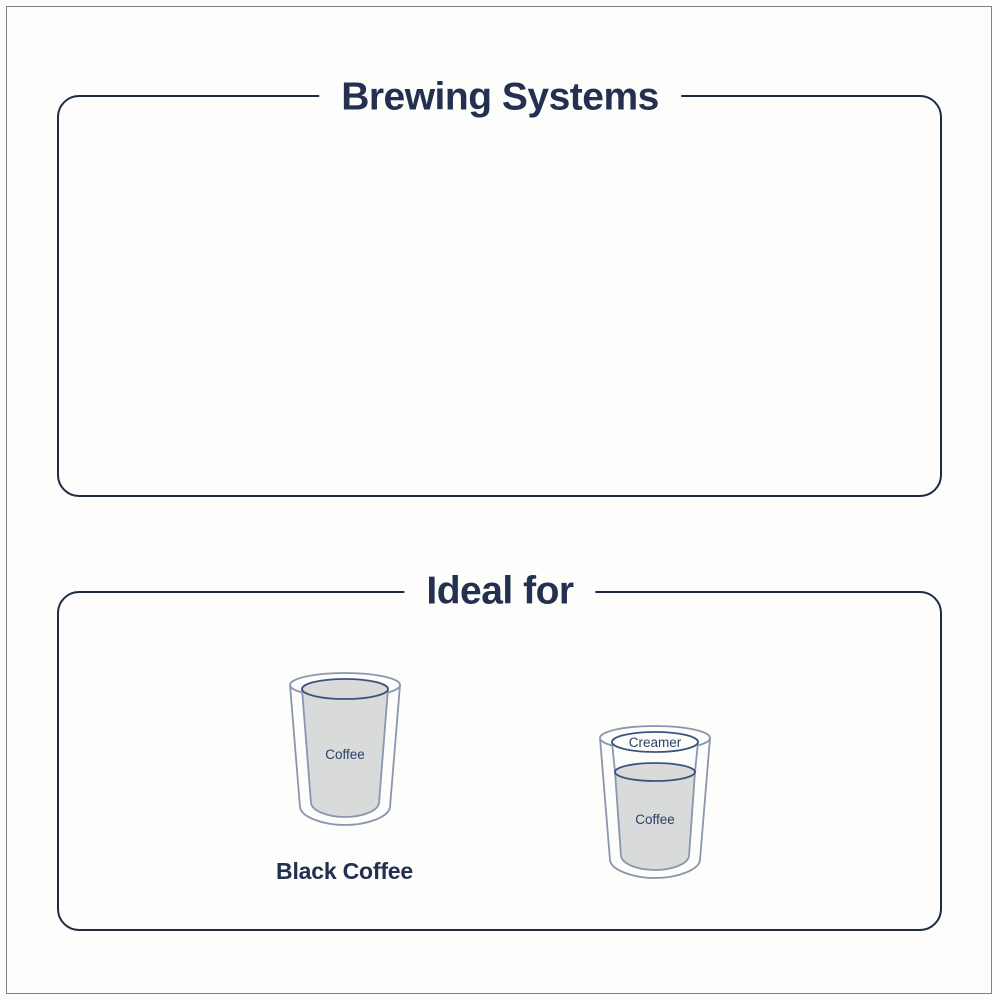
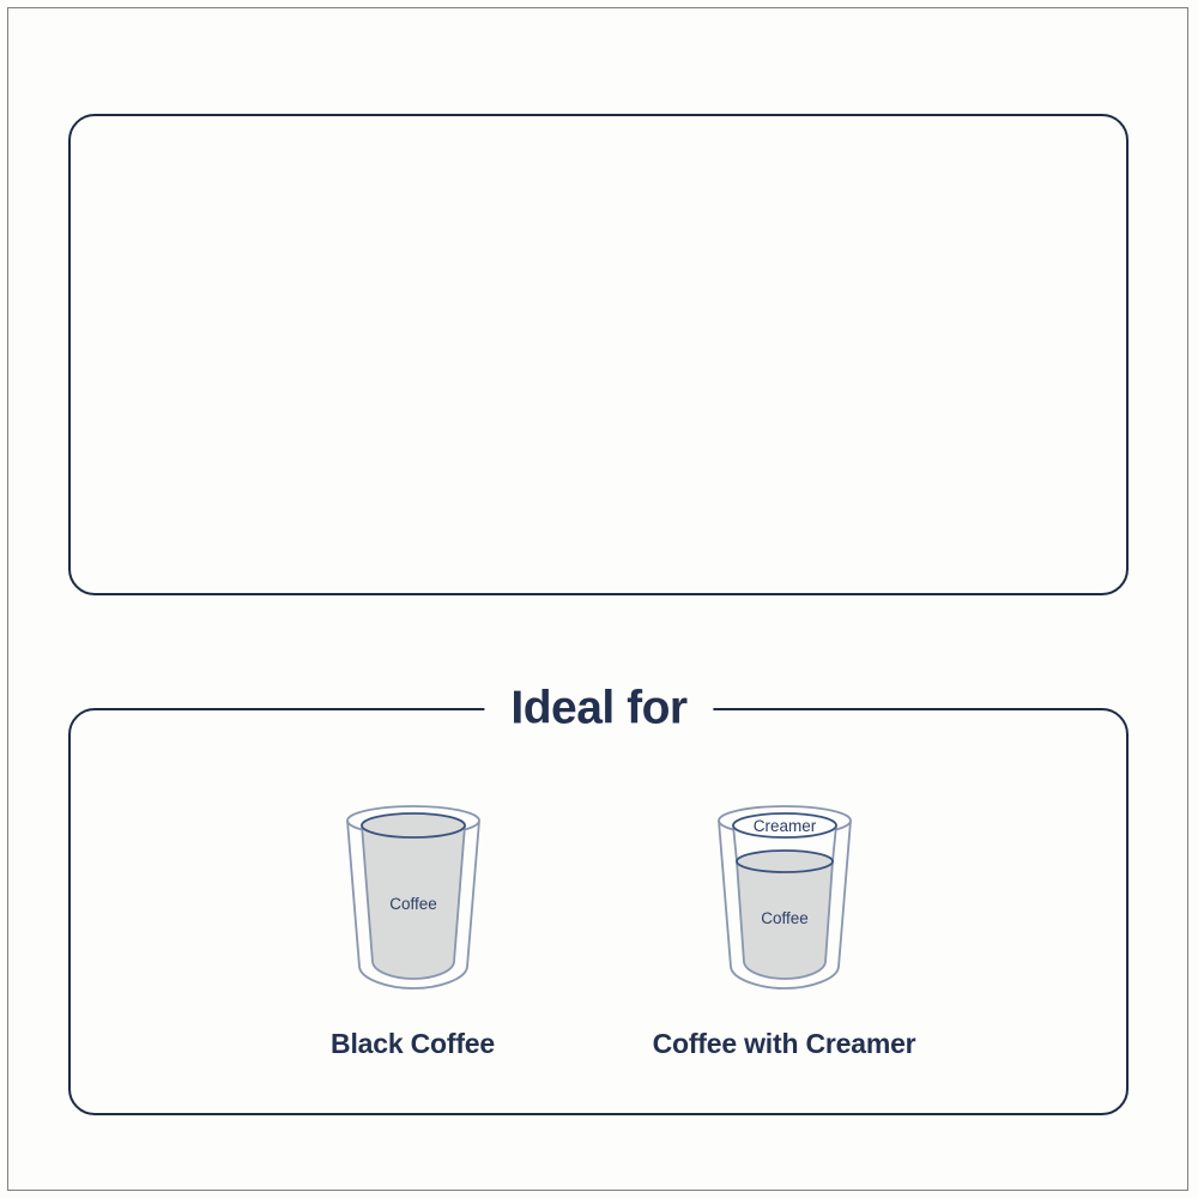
- Brewing Systems
  Ideal for
  Coffee
  Black Coffee
  Creamer
  Coffee
+ Coffee with Creamer
